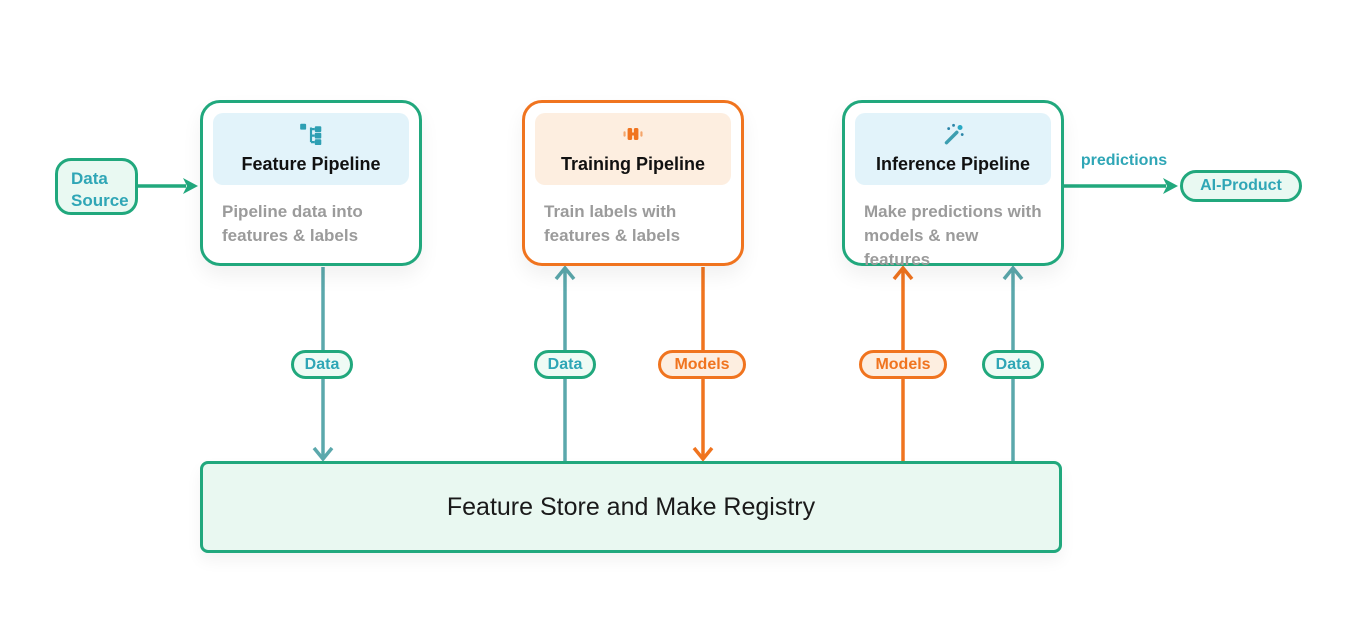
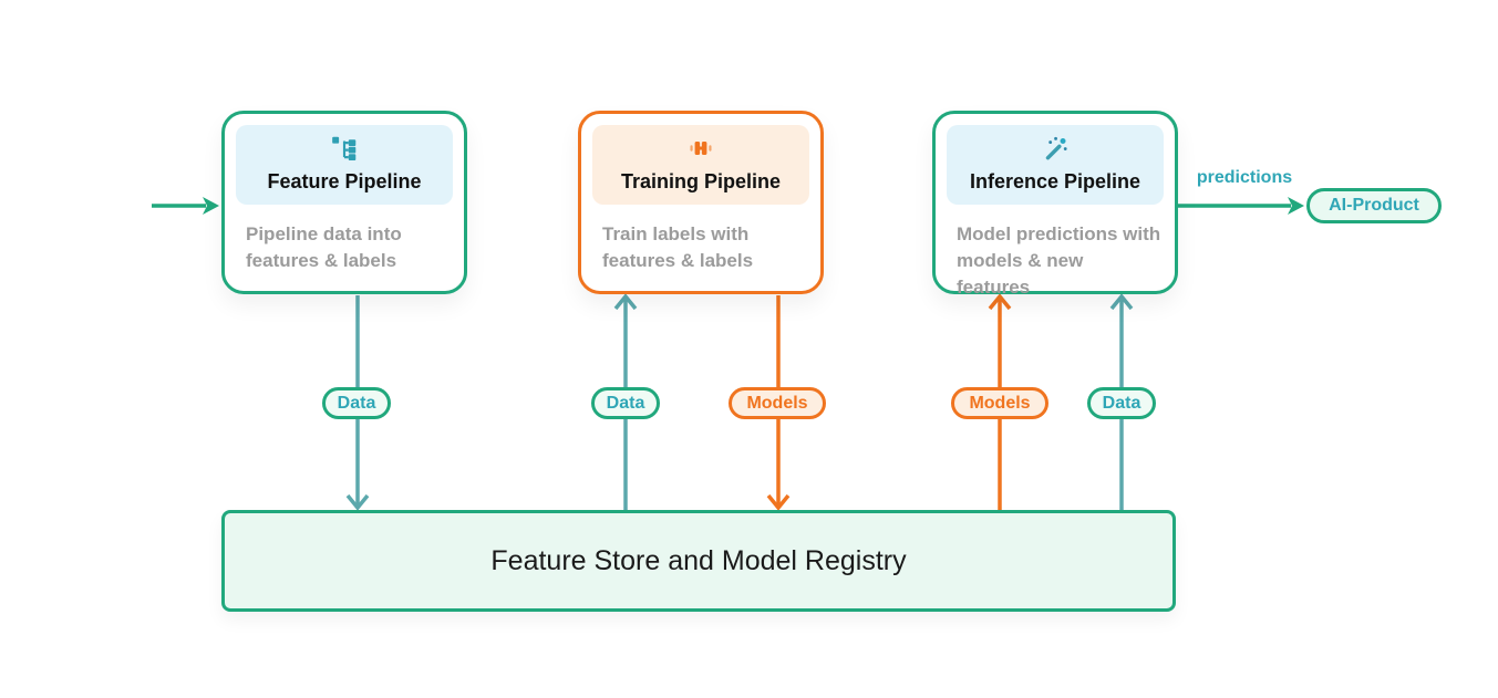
- Data Source
  Feature Pipeline
  Pipeline data into features & labels
  Training Pipeline
  Train labels with features & labels
  Inference Pipeline
- Make predictions with models & new features
+ Model predictions with models & new features
  predictions
  AI-Product
  Data
  Data
  Models
  Models
  Data
- Feature Store and Make Registry
+ Feature Store and Model Registry
